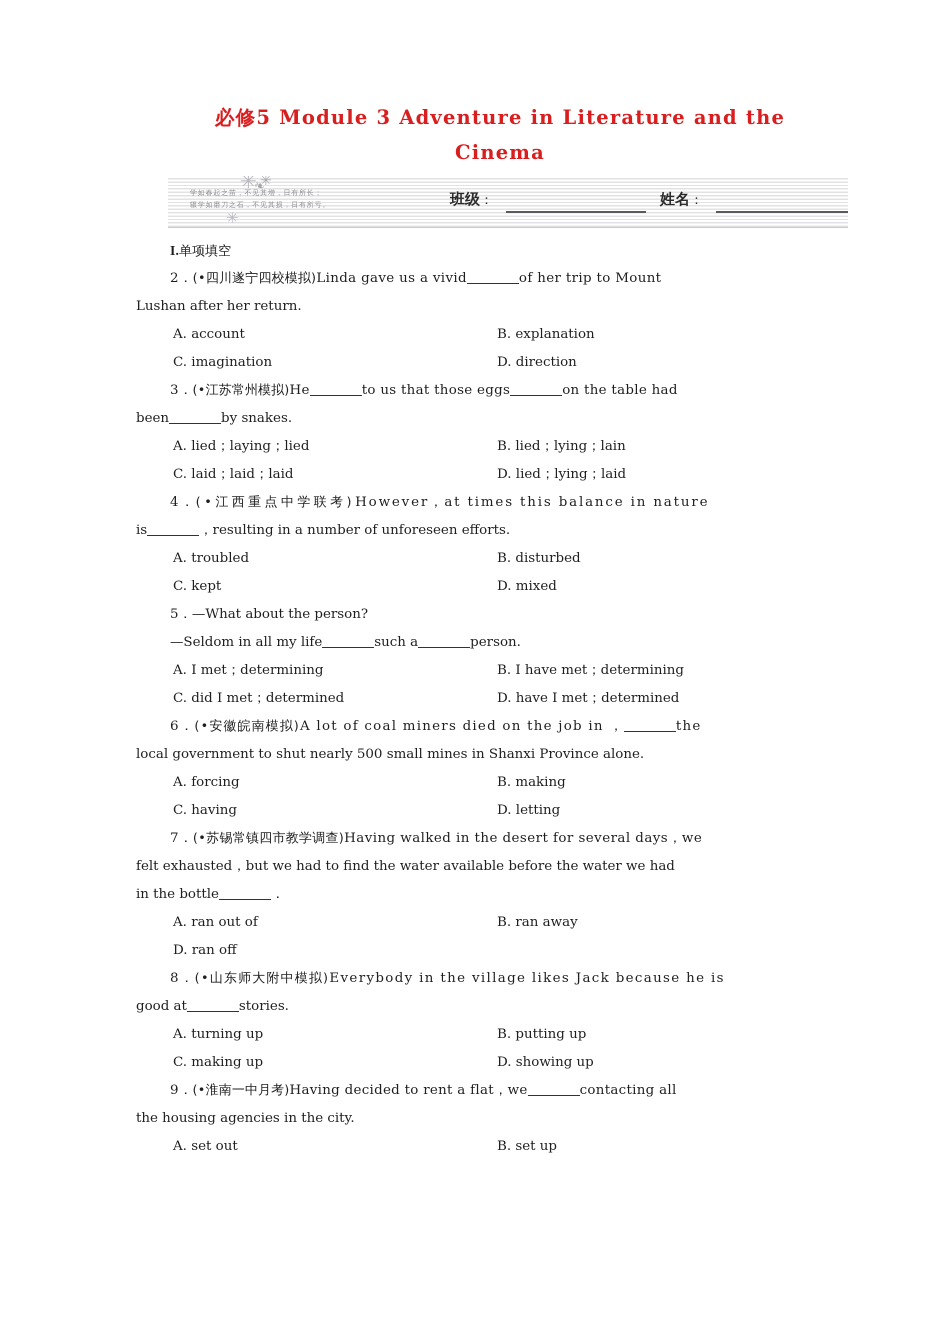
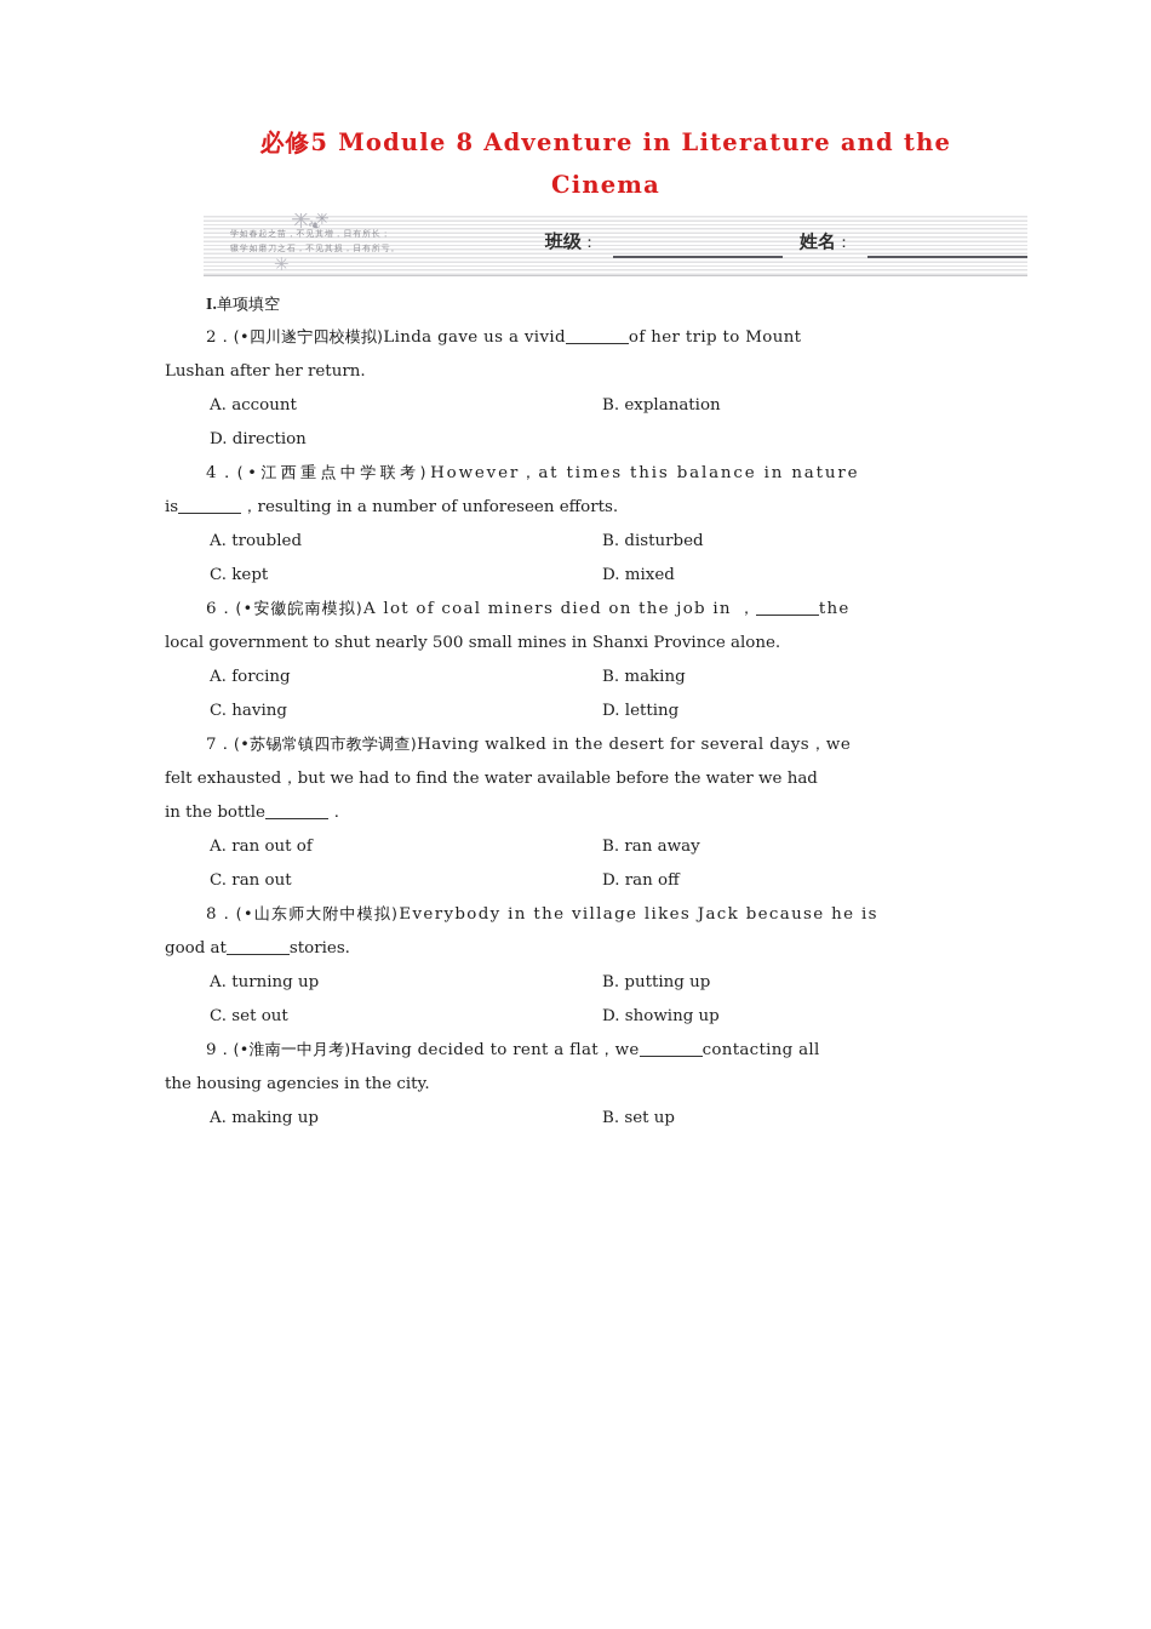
- 必修5 Module 3 Adventure in Literature and the
+ 必修5 Module 8 Adventure in Literature and the
  Cinema
  ✳
  ✳
  ✳
  学如春起之苗，不见其增，日有所长；
  辍学如磨刀之石，不见其损，日有所亏。
  班级：
  姓名：
  I.单项填空
  2．(•四川遂宁四校模拟)Linda gave us a vivid of her trip to Mount
  Lushan after her return.
  A. account
  B. explanation
- C. imagination
  D. direction
- 3．(•江苏常州模拟)He to us that those eggs on the table had
- been by snakes.
- A. lied；laying；lied
- B. lied；lying；lain
- C. laid；laid；laid
- D. lied；lying；laid
  4．(•江西重点中学联考)However，at times this balance in nature
  is ，resulting in a number of unforeseen efforts.
  A. troubled
  B. disturbed
  C. kept
  D. mixed
- 5．—What about the person?
- —Seldom in all my life such a person.
- A. I met；determining
- B. I have met；determining
- C. did I met；determined
- D. have I met；determined
  6．(•安徽皖南模拟)A lot of coal miners died on the job in ， the
  local government to shut nearly 500 small mines in Shanxi Province alone.
  A. forcing
  B. making
  C. having
  D. letting
  7．(•苏锡常镇四市教学调查)Having walked in the desert for several days，we
  felt exhausted，but we had to find the water available before the water we had
  in the bottle ．
  A. ran out of
  B. ran away
+ C. ran out
  D. ran off
  8．(•山东师大附中模拟)Everybody in the village likes Jack because he is
  good at stories.
  A. turning up
  B. putting up
- C. making up
+ C. set out
  D. showing up
  9．(•淮南一中月考)Having decided to rent a flat，we contacting all
  the housing agencies in the city.
- A. set out
+ A. making up
  B. set up
